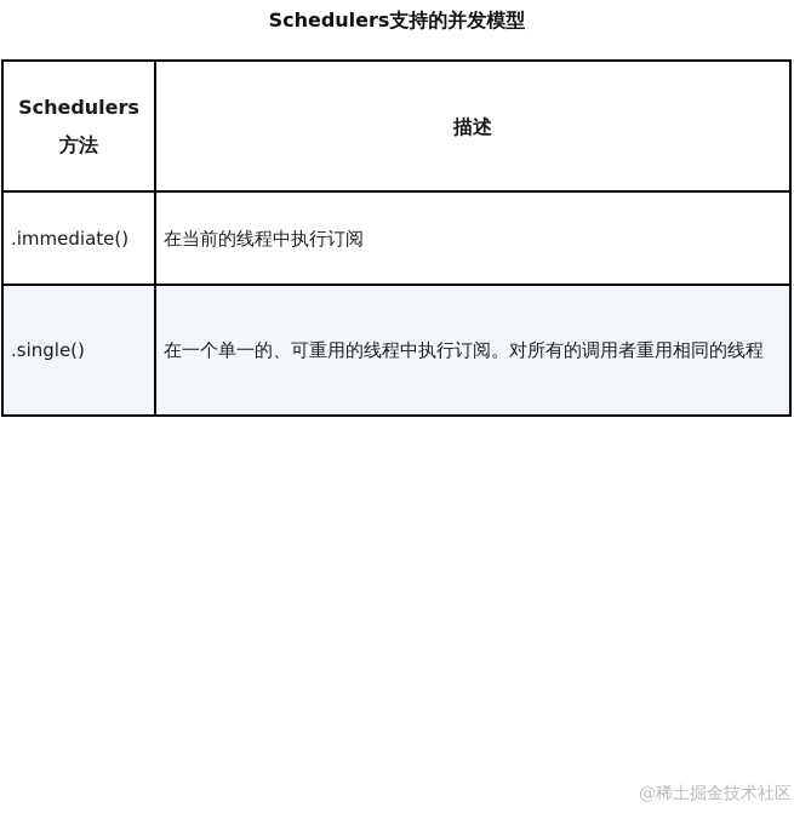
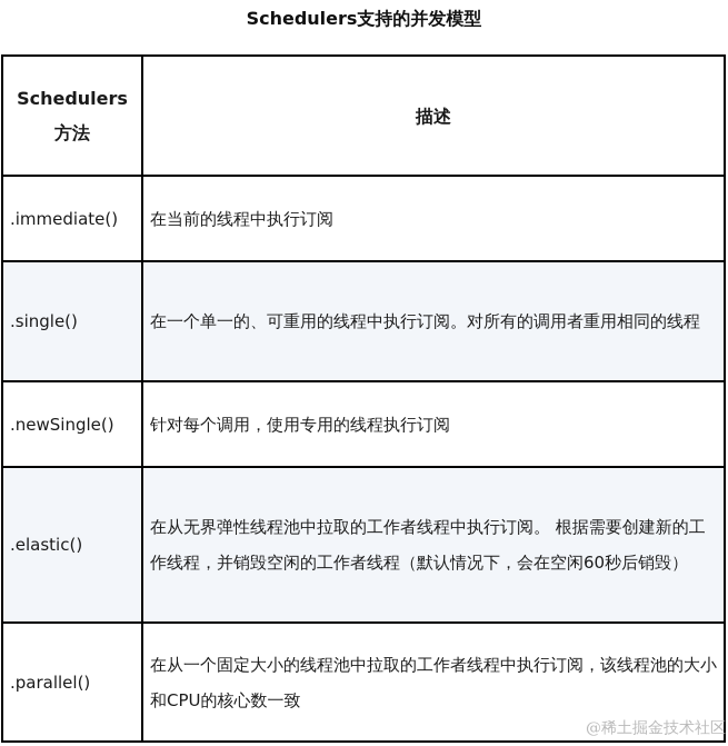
  Schedulers支持的并发模型
  Schedulers 方法	描述
  .immediate()	在当前的线程中执行订阅
  .single()	在一个单一的、可重用的线程中执行订阅。对所有的调用者重用相同的线程
+ .newSingle()	针对每个调用，使用专用的线程执行订阅
+ .elastic()	在从无界弹性线程池中拉取的工作者线程中执行订阅。 根据需要创建新的工作线程，并销毁空闲的工作者线程（默认情况下，会在空闲60秒后销毁）
+ .parallel()	在从一个固定大小的线程池中拉取的工作者线程中执行订阅，该线程池的大小和CPU的核心数一致
  @稀土掘金技术社区
